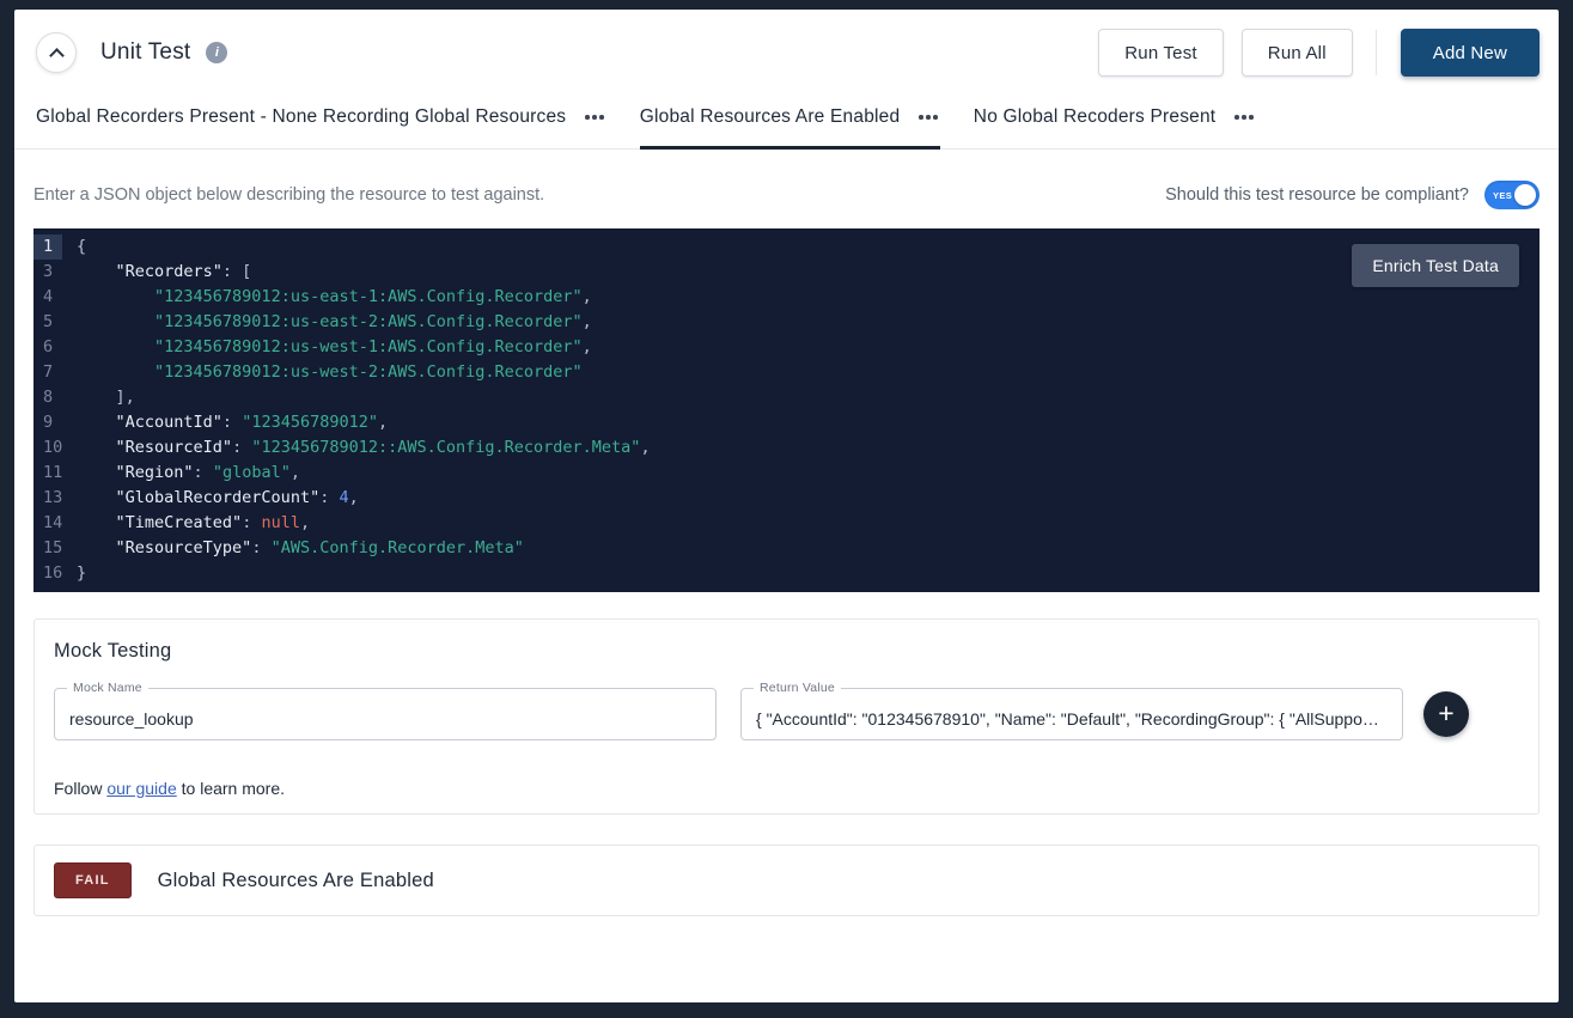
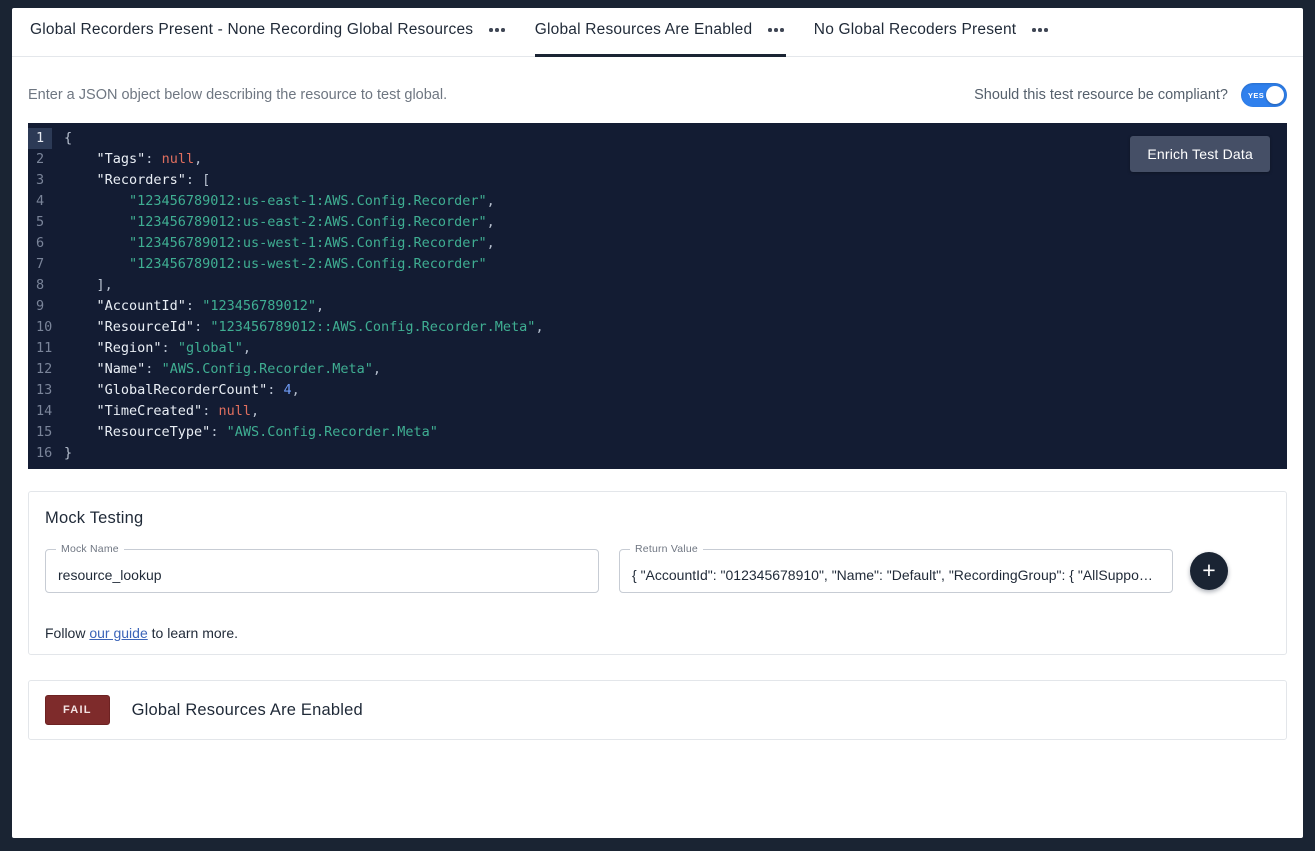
- Unit Test
- i
- Run Test
- Run All
- Add New
  Global Recorders Present - None Recording Global Resources
  Global Resources Are Enabled
  No Global Recoders Present
- Enter a JSON object below describing the resource to test against.
+ Enter a JSON object below describing the resource to test global.
  Should this test resource be compliant?
  YES
  1
  {
+ 2
+ "Tags": null,
  3
  "Recorders": [
  4
  "123456789012:us-east-1:AWS.Config.Recorder",
  5
  "123456789012:us-east-2:AWS.Config.Recorder",
  6
  "123456789012:us-west-1:AWS.Config.Recorder",
  7
  "123456789012:us-west-2:AWS.Config.Recorder"
  8
  ],
  9
  "AccountId": "123456789012",
  10
  "ResourceId": "123456789012::AWS.Config.Recorder.Meta",
  11
  "Region": "global",
+ 12
+ "Name": "AWS.Config.Recorder.Meta",
  13
  "GlobalRecorderCount": 4,
  14
  "TimeCreated": null,
  15
  "ResourceType": "AWS.Config.Recorder.Meta"
  16
  }
  Enrich Test Data
  Mock Testing
  Mock Name
  resource_lookup
  Return Value
  { "AccountId": "012345678910", "Name": "Default", "RecordingGroup": { "AllSuppo…
  +
  Follow our guide to learn more.
  FAIL
  Global Resources Are Enabled
